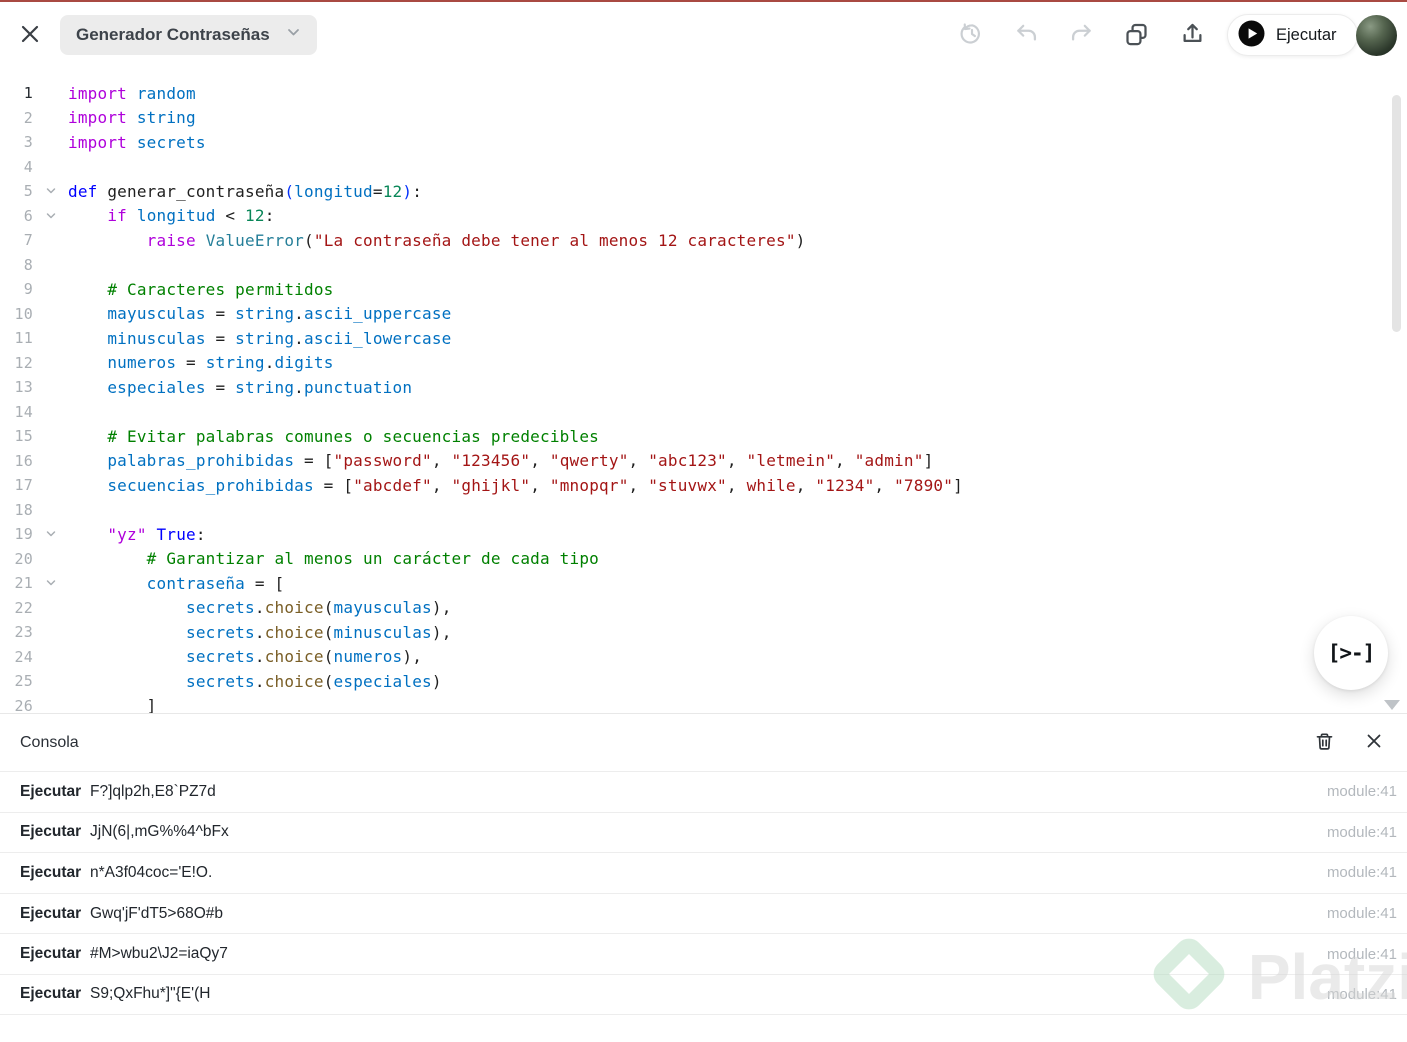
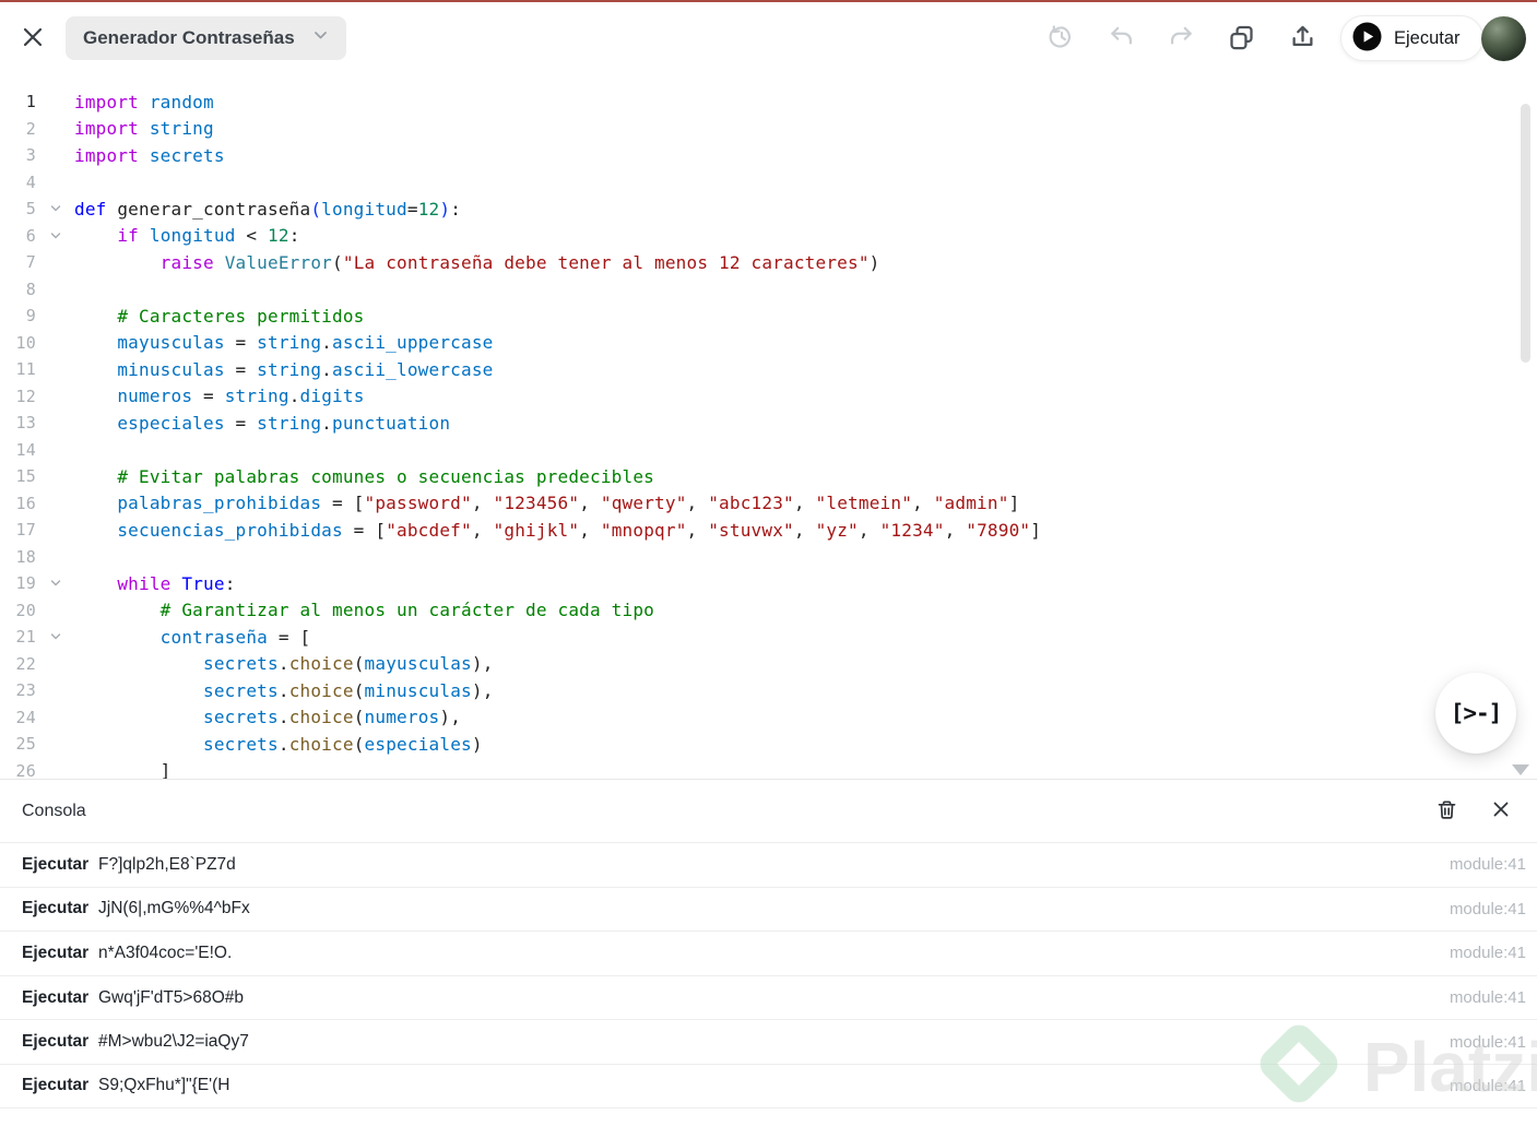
  Generador Contraseñas
  Ejecutar
  1
  import random
  2
  import string
  3
  import secrets
  4
  5
  def generar_contraseña(longitud=12):
  6
  if longitud < 12:
  7
  raise ValueError("La contraseña debe tener al menos 12 caracteres")
  8
  9
  # Caracteres permitidos
  10
  mayusculas = string.ascii_uppercase
  11
  minusculas = string.ascii_lowercase
  12
  numeros = string.digits
  13
  especiales = string.punctuation
  14
  15
  # Evitar palabras comunes o secuencias predecibles
  16
  palabras_prohibidas = ["password", "123456", "qwerty", "abc123", "letmein", "admin"]
  17
- secuencias_prohibidas = ["abcdef", "ghijkl", "mnopqr", "stuvwx", while, "1234", "7890"]
+ secuencias_prohibidas = ["abcdef", "ghijkl", "mnopqr", "stuvwx", "yz", "1234", "7890"]
  18
  19
- "yz" True:
+ while True:
  20
  # Garantizar al menos un carácter de cada tipo
  21
  contraseña = [
  22
  secrets.choice(mayusculas),
  23
  secrets.choice(minusculas),
  24
  secrets.choice(numeros),
  25
  secrets.choice(especiales)
  26
  ]
  [>-]
  Consola
  Ejecutar
  F?]qlp2h,E8`PZ7d
  module:41
  Ejecutar
  JjN(6|,mG%%4^bFx
  module:41
  Ejecutar
  n*A3f04coc='E!O.
  module:41
  Ejecutar
  Gwq'jF'dT5>68O#b
  module:41
  Ejecutar
  #M>wbu2\J2=iaQy7
  module:41
  Ejecutar
  S9;QxFhu*]"{E'(H
  module:41
  Platzi
